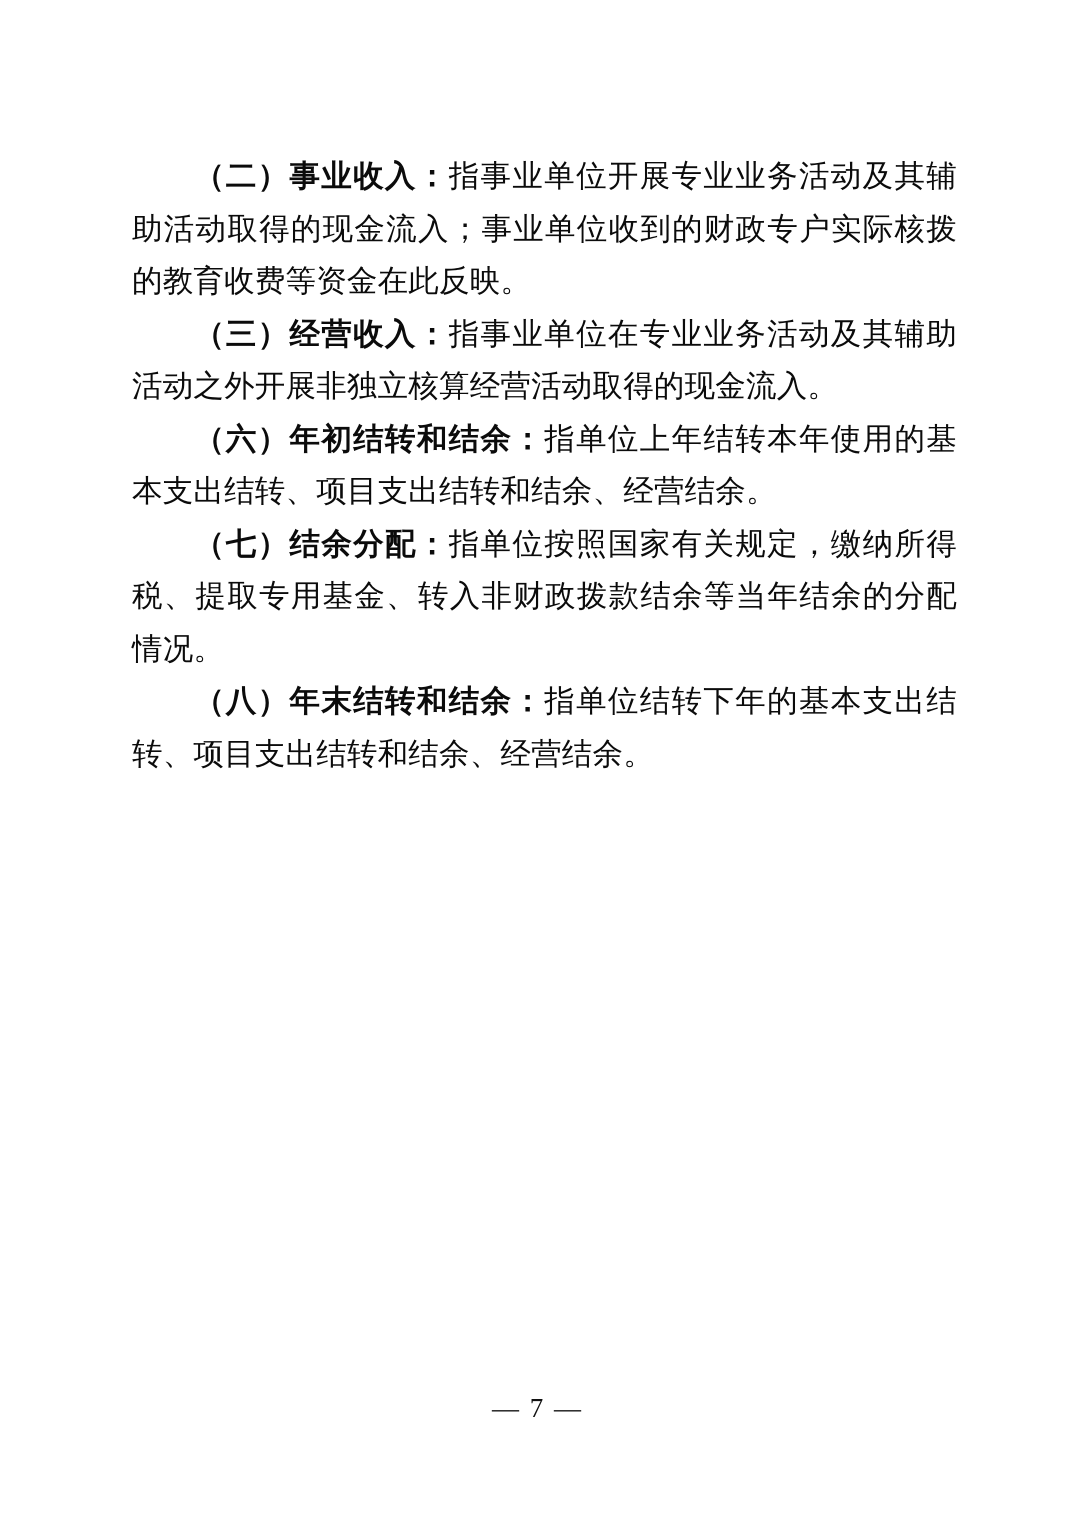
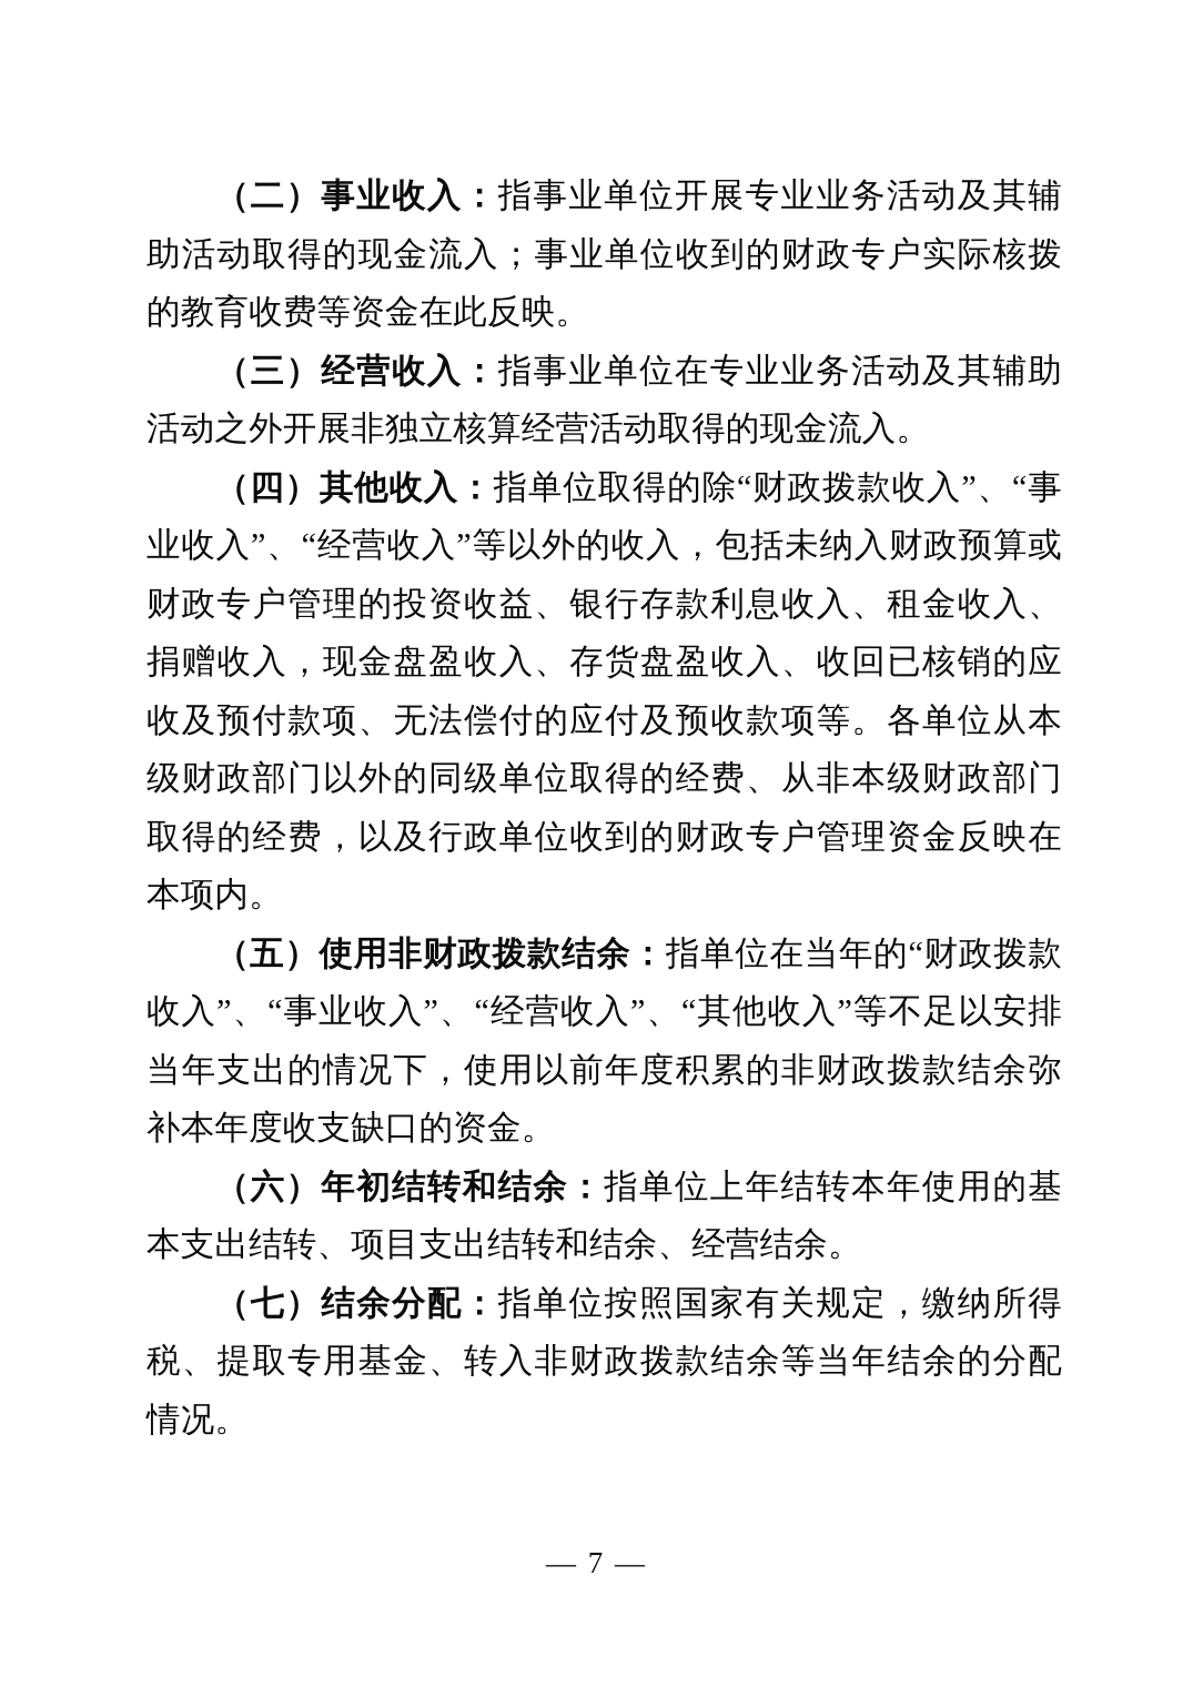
  （二）事业收入：指事业单位开展专业业务活动及其辅助活动取得的现金流入；事业单位收到的财政专户实际核拨的教育收费等资金在此反映。
  （三）经营收入：指事业单位在专业业务活动及其辅助活动之外开展非独立核算经营活动取得的现金流入。
+ （四）其他收入：指单位取得的除“财政拨款收入”、“事业收入”、“经营收入”等以外的收入，包括未纳入财政预算或财政专户管理的投资收益、银行存款利息收入、租金收入、捐赠收入，现金盘盈收入、存货盘盈收入、收回已核销的应收及预付款项、无法偿付的应付及预收款项等。各单位从本级财政部门以外的同级单位取得的经费、从非本级财政部门取得的经费，以及行政单位收到的财政专户管理资金反映在本项内。
+ （五）使用非财政拨款结余：指单位在当年的“财政拨款收入”、“事业收入”、“经营收入”、“其他收入”等不足以安排当年支出的情况下，使用以前年度积累的非财政拨款结余弥补本年度收支缺口的资金。
  （六）年初结转和结余：指单位上年结转本年使用的基本支出结转、项目支出结转和结余、经营结余。
  （七）结余分配：指单位按照国家有关规定，缴纳所得税、提取专用基金、转入非财政拨款结余等当年结余的分配情况。
- （八）年末结转和结余：指单位结转下年的基本支出结转、项目支出结转和结余、经营结余。
  — 7 —
